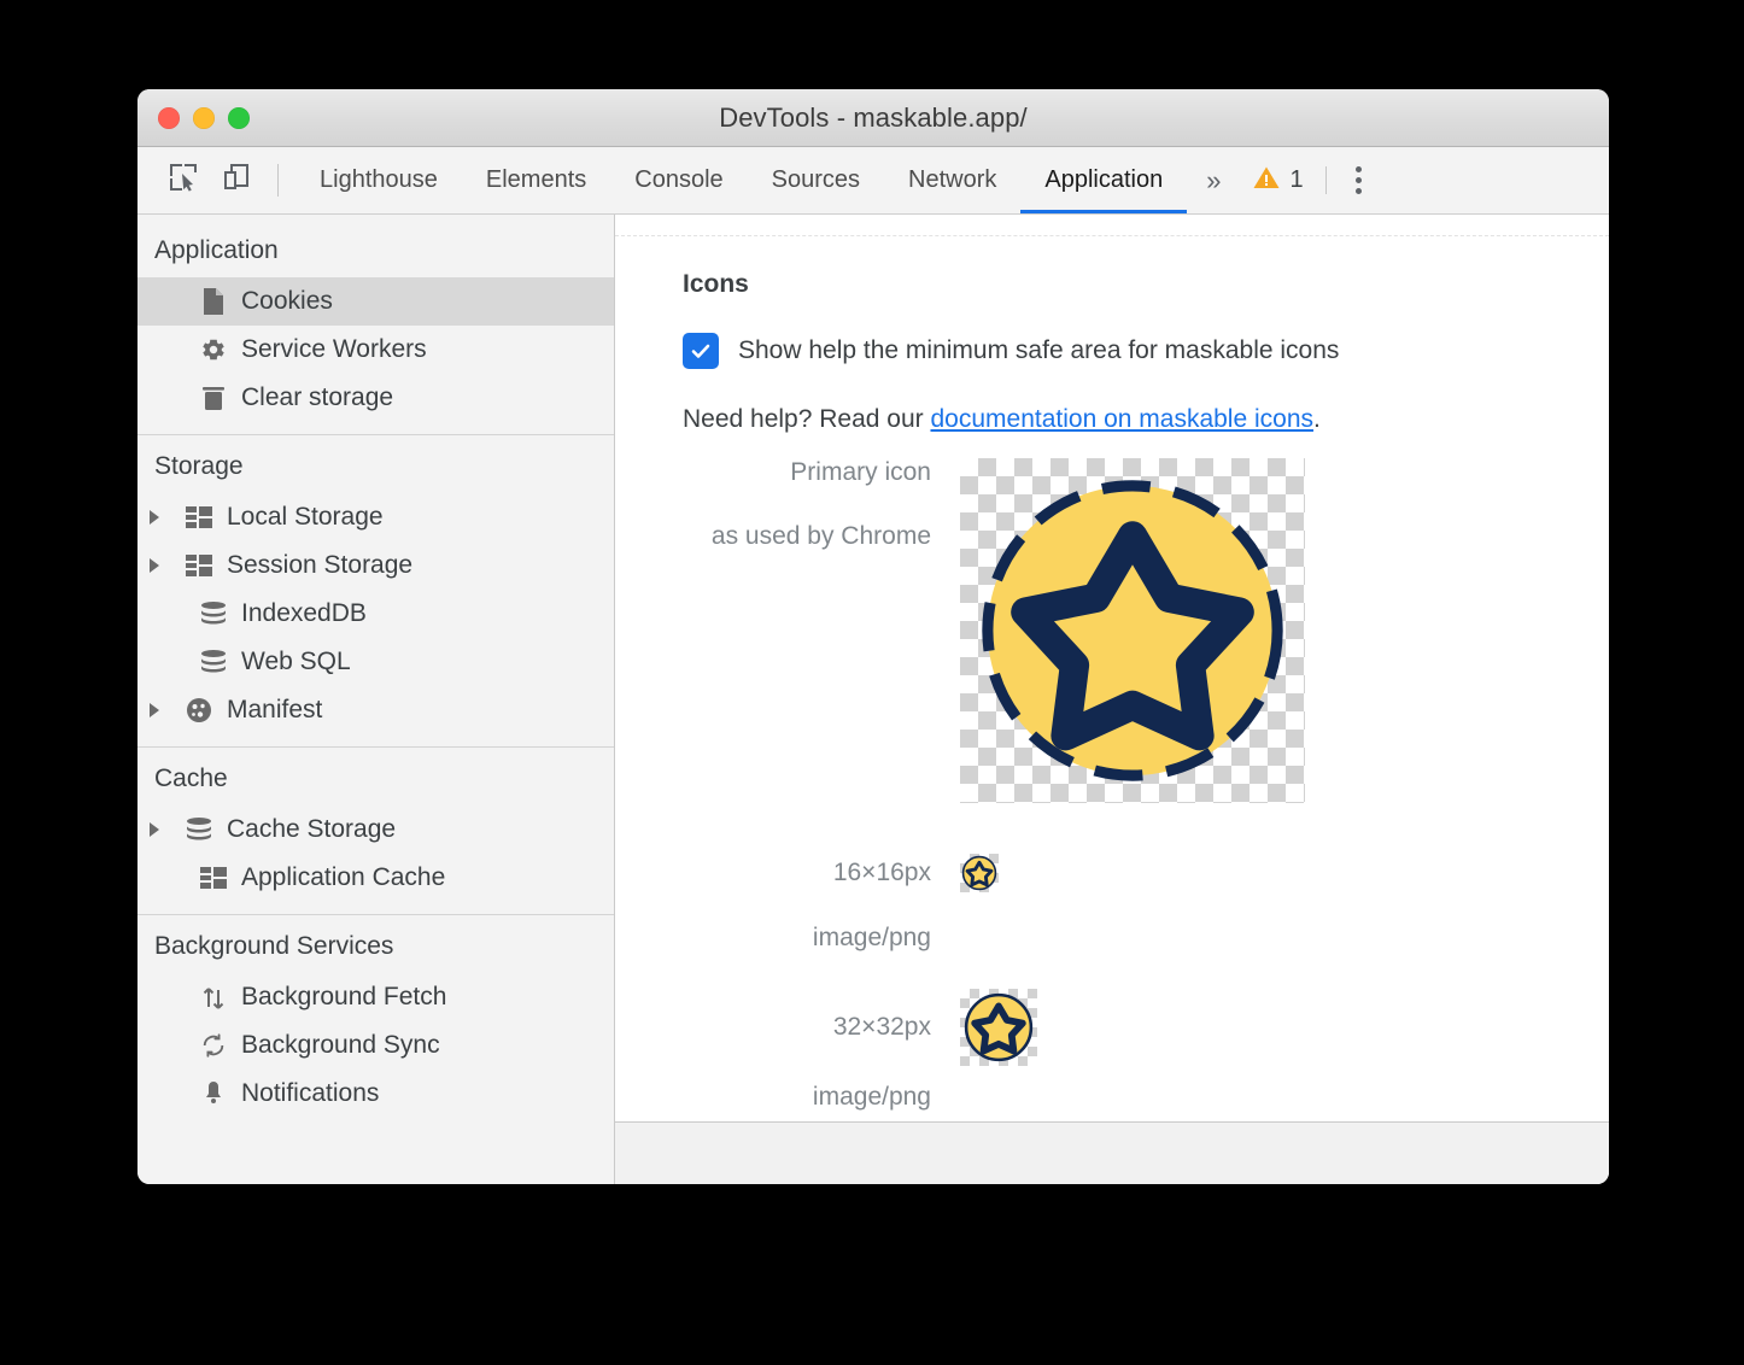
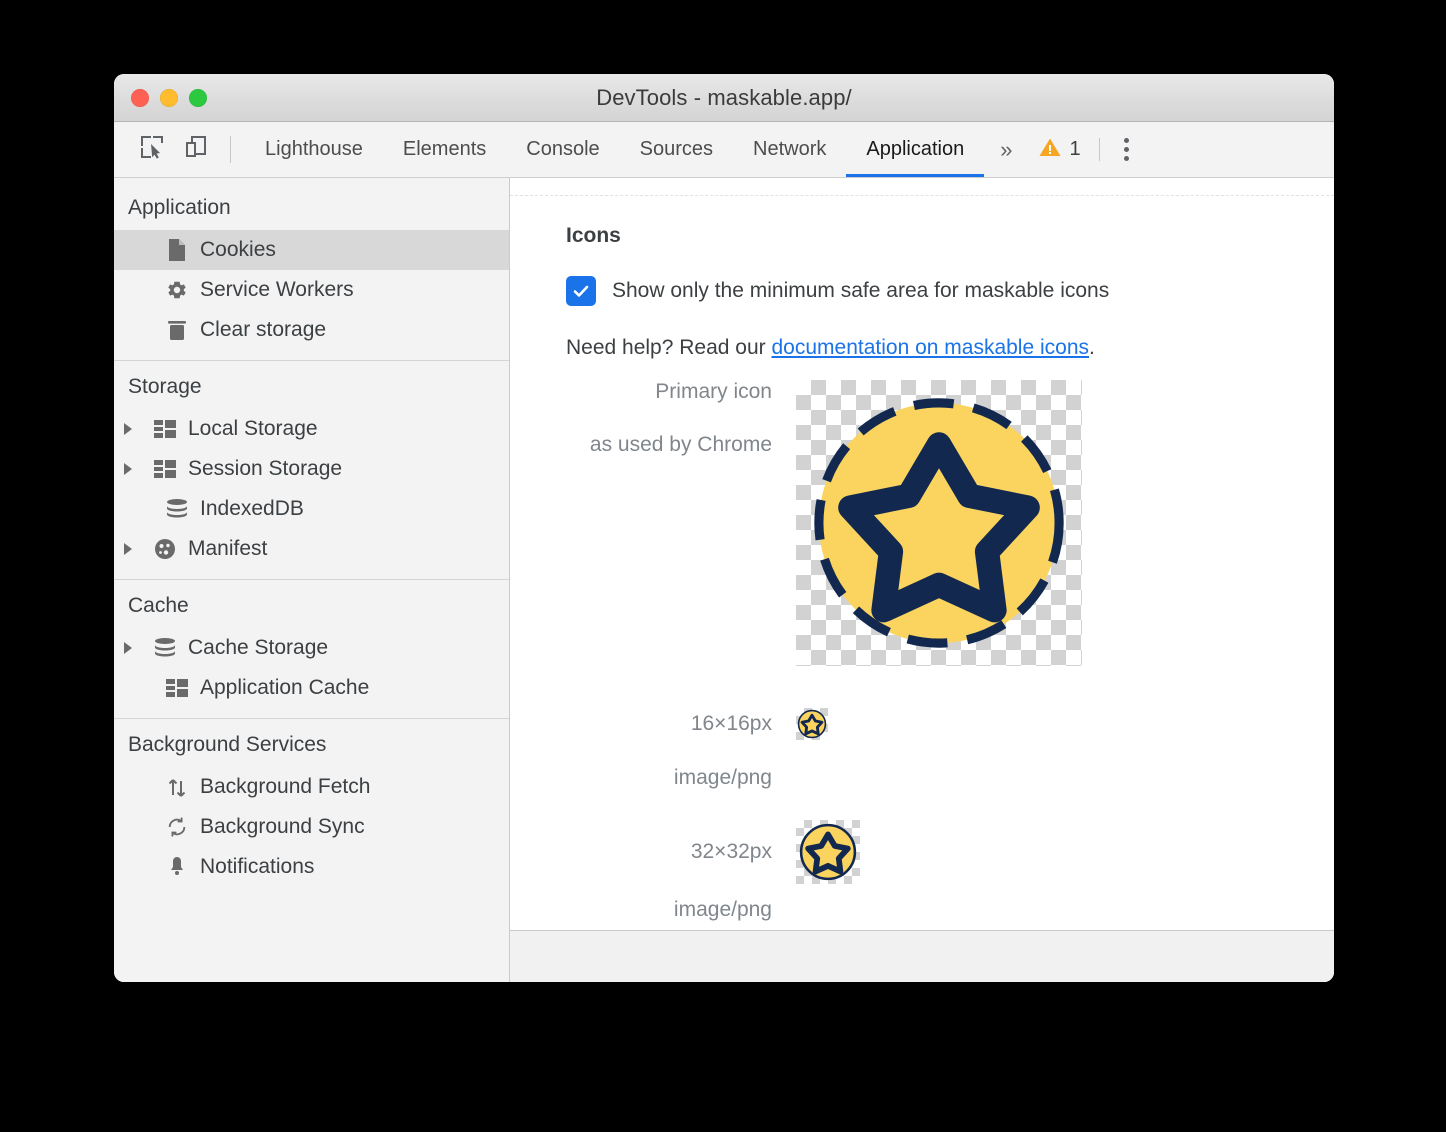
  DevTools - maskable.app/
  Lighthouse
  Elements
  Console
  Sources
  Network
  Application
  »
  1
  Application
  Cookies
  Service Workers
  Clear storage
  Storage
  Local Storage
  Session Storage
  IndexedDB
- Web SQL
  Manifest
  Cache
  Cache Storage
  Application Cache
  Background Services
  Background Fetch
  Background Sync
  Notifications
  Icons
- Show help the minimum safe area for maskable icons
+ Show only the minimum safe area for maskable icons
  Need help? Read our documentation on maskable icons.
  Primary icon
  as used by Chrome
  16×16px
  image/png
  32×32px
  image/png
